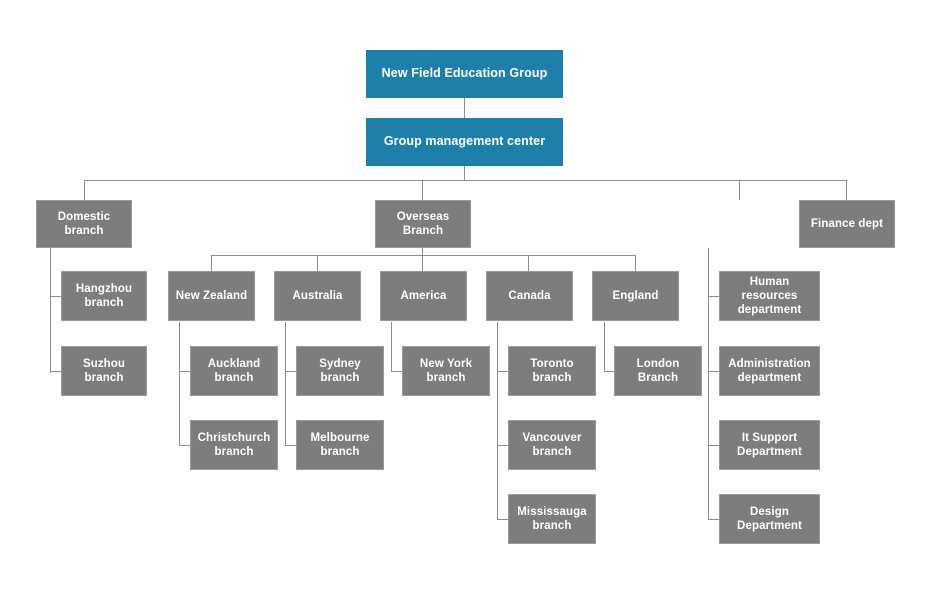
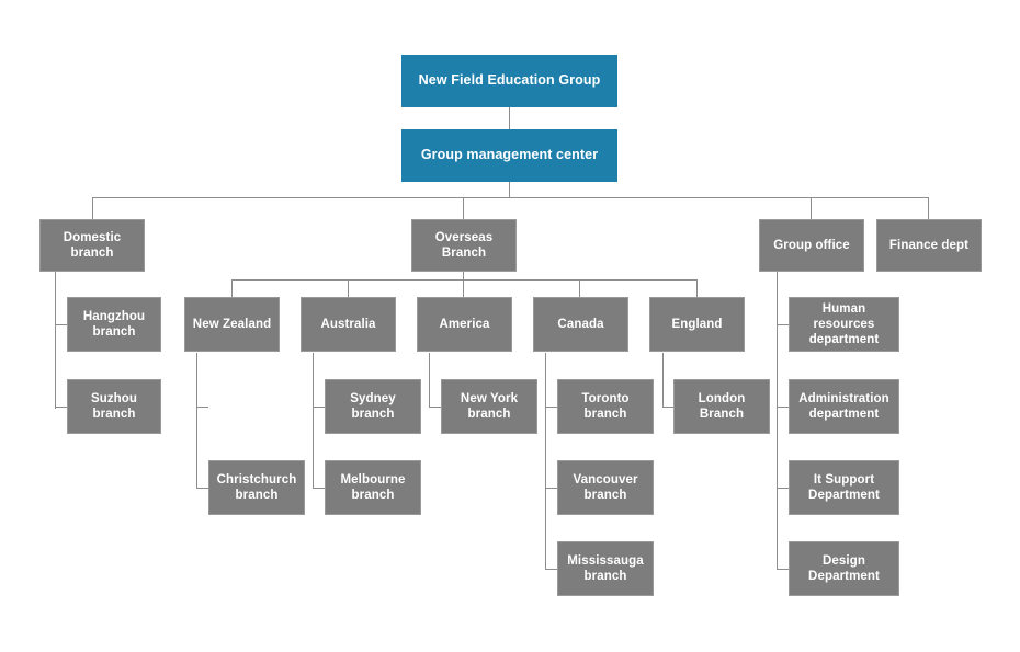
  New Field Education Group
  Group management center
  Domestic branch
  Overseas Branch
+ Group office
  Finance dept
  Hangzhou
  branch
  Suzhou branch
  New Zealand
  Australia
  America
  Canada
  England
- Auckland branch
  Christchurch
  branch
  Sydney branch
  Melbourne
  branch
  New York branch
  Toronto branch
  Vancouver branch
  Mississauga
  branch
  London Branch
  Human resources
  department
  Administration
  department
  It Support
  Department
  Design
  Department
